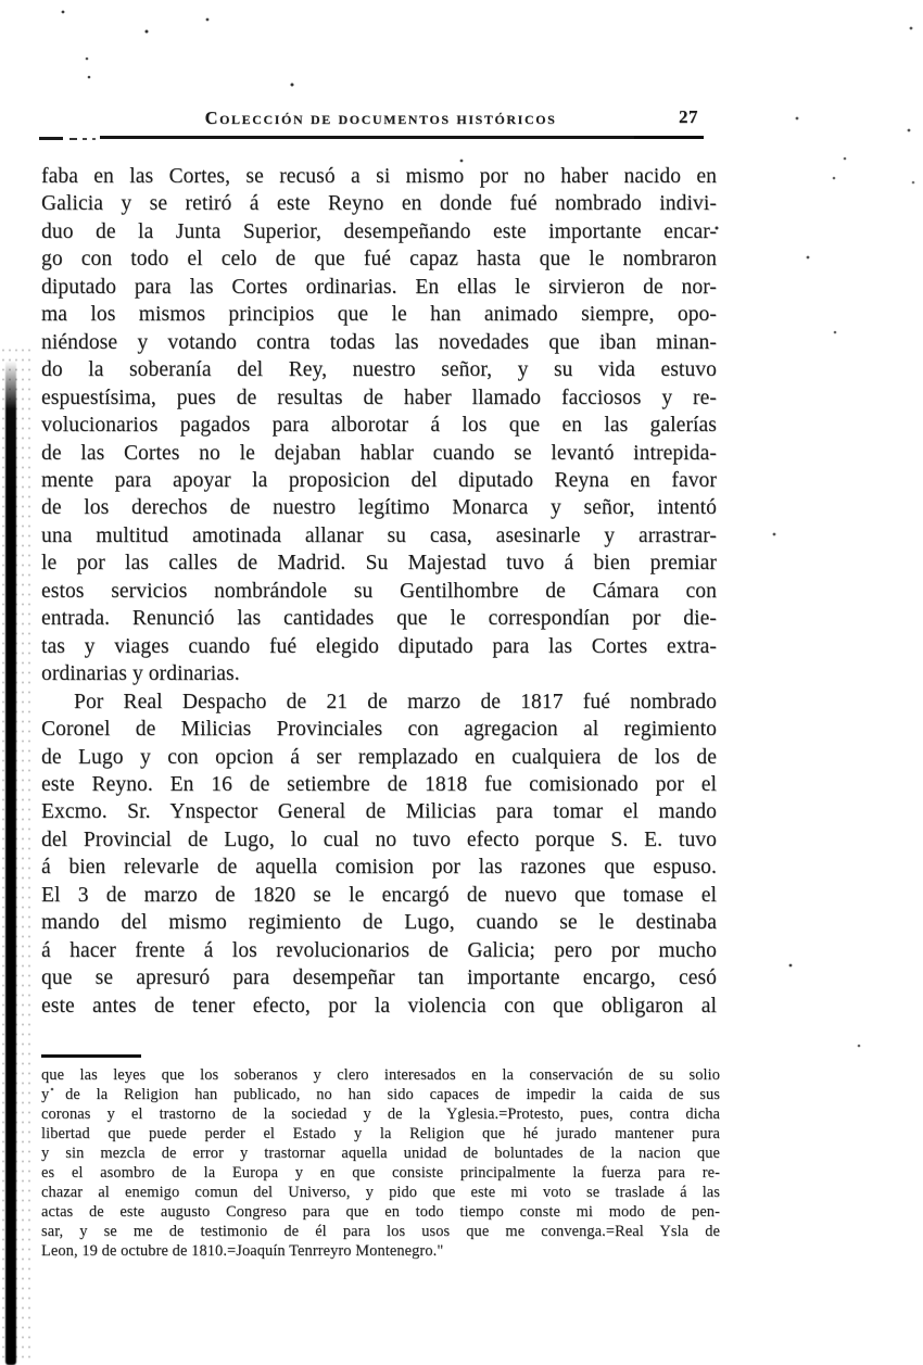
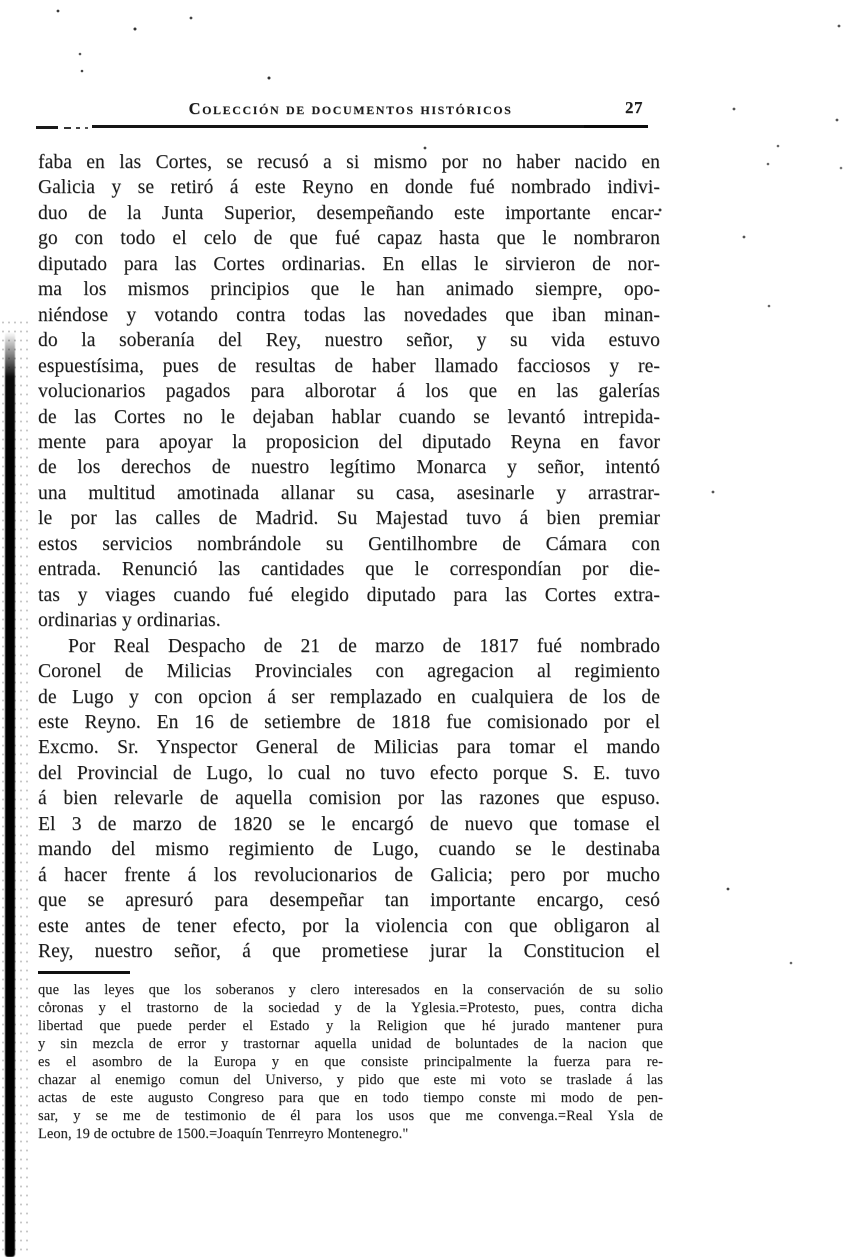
  Colección de documentos históricos
  27
  faba en las Cortes, se recusó a si mismo por no haber nacido en
  Galicia y se retiró á este Reyno en donde fué nombrado indivi-
  duo de la Junta Superior, desempeñando este importante encar-
  go con todo el celo de que fué capaz hasta que le nombraron
  diputado para las Cortes ordinarias. En ellas le sirvieron de nor-
  ma los mismos principios que le han animado siempre, opo-
  niéndose y votando contra todas las novedades que iban minan-
  do la soberanía del Rey, nuestro señor, y su vida estuvo
  espuestísima, pues de resultas de haber llamado facciosos y re-
  volucionarios pagados para alborotar á los que en las galerías
  de las Cortes no le dejaban hablar cuando se levantó intrepida-
  mente para apoyar la proposicion del diputado Reyna en favor
  de los derechos de nuestro legítimo Monarca y señor, intentó
  una multitud amotinada allanar su casa, asesinarle y arrastrar-
  le por las calles de Madrid. Su Majestad tuvo á bien premiar
  estos servicios nombrándole su Gentilhombre de Cámara con
  entrada. Renunció las cantidades que le correspondían por die-
  tas y viages cuando fué elegido diputado para las Cortes extra-
  ordinarias y ordinarias.
  Por Real Despacho de 21 de marzo de 1817 fué nombrado
  Coronel de Milicias Provinciales con agregacion al regimiento
  de Lugo y con opcion á ser remplazado en cualquiera de los de
  este Reyno. En 16 de setiembre de 1818 fue comisionado por el
  Excmo. Sr. Ynspector General de Milicias para tomar el mando
  del Provincial de Lugo, lo cual no tuvo efecto porque S. E. tuvo
  á bien relevarle de aquella comision por las razones que espuso.
  El 3 de marzo de 1820 se le encargó de nuevo que tomase el
  mando del mismo regimiento de Lugo, cuando se le destinaba
  á hacer frente á los revolucionarios de Galicia; pero por mucho
  que se apresuró para desempeñar tan importante encargo, cesó
  este antes de tener efecto, por la violencia con que obligaron al
+ Rey, nuestro señor, á que prometiese jurar la Constitucion el
  que las leyes que los soberanos y clero interesados en la conservación de su solio
- y de la Religion han publicado, no han sido capaces de impedir la caida de sus
  coronas y el trastorno de la sociedad y de la Yglesia.=Protesto, pues, contra dicha
  libertad que puede perder el Estado y la Religion que hé jurado mantener pura
  y sin mezcla de error y trastornar aquella unidad de boluntades de la nacion que
  es el asombro de la Europa y en que consiste principalmente la fuerza para re-
  chazar al enemigo comun del Universo, y pido que este mi voto se traslade á las
  actas de este augusto Congreso para que en todo tiempo conste mi modo de pen-
  sar, y se me de testimonio de él para los usos que me convenga.=Real Ysla de
- Leon, 19 de octubre de 1810.=Joaquín Tenrreyro Montenegro."
+ Leon, 19 de octubre de 1500.=Joaquín Tenrreyro Montenegro."
